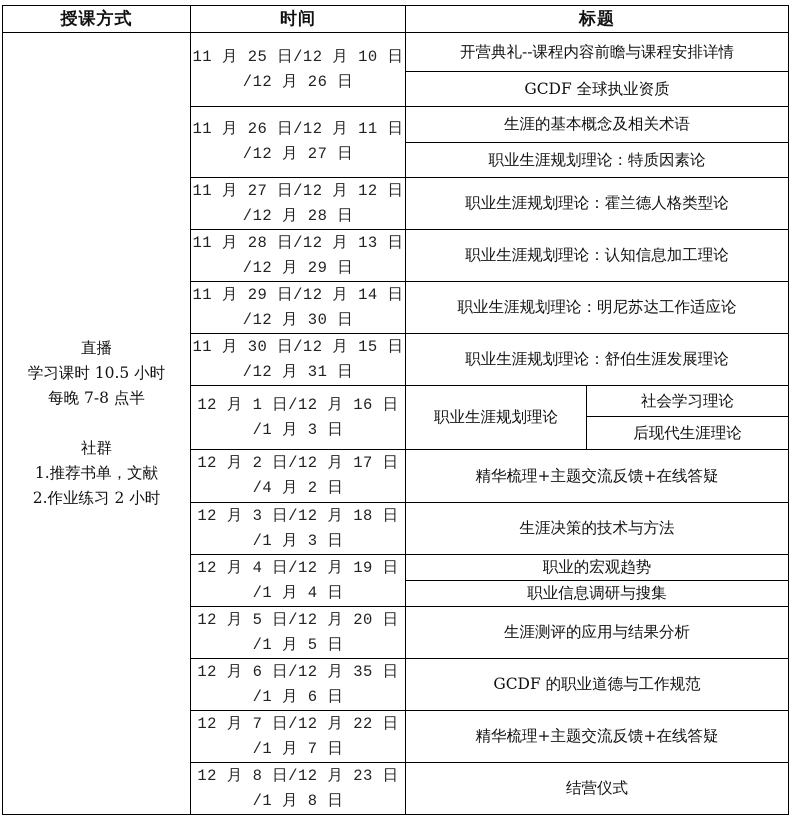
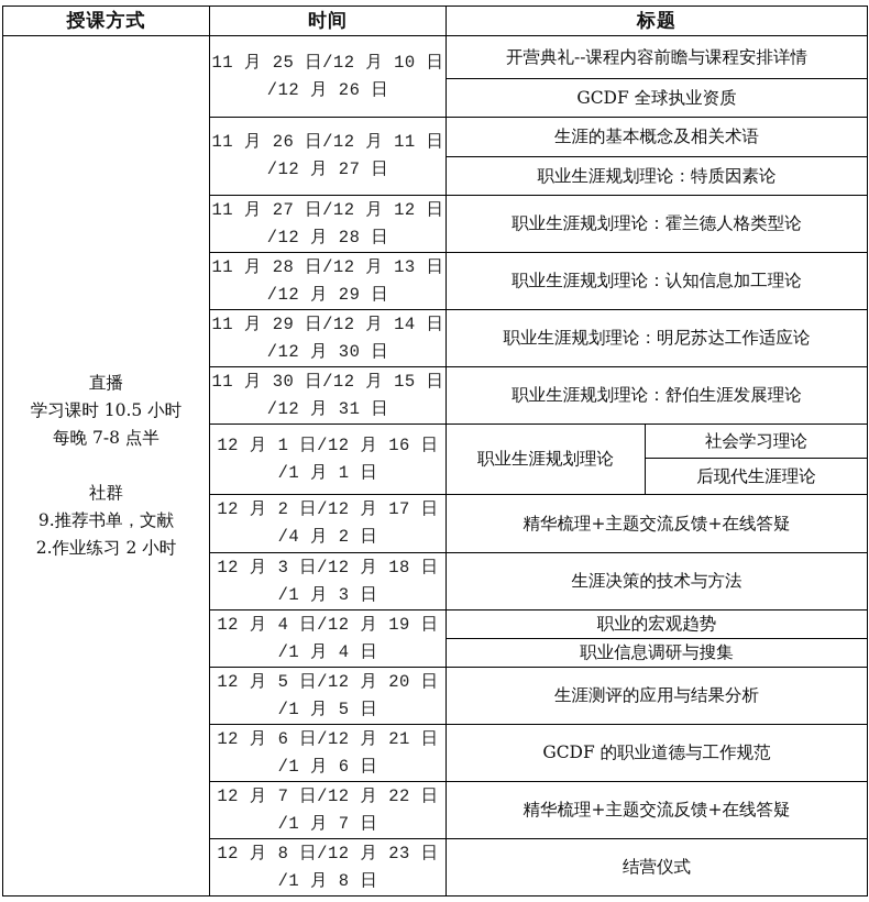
  授课方式	时间	标题
- 直播 学习课时 10.5 小时 每晚 7-8 点半 社群 1.推荐书单，文献 2.作业练习 2 小时	11 月 25 日/12 月 10 日 /12 月 26 日	开营典礼--课程内容前瞻与课程安排详情
+ 直播 学习课时 10.5 小时 每晚 7-8 点半 社群 9.推荐书单，文献 2.作业练习 2 小时	11 月 25 日/12 月 10 日 /12 月 26 日	开营典礼--课程内容前瞻与课程安排详情
  GCDF 全球执业资质
  11 月 26 日/12 月 11 日 /12 月 27 日	生涯的基本概念及相关术语
  职业生涯规划理论：特质因素论
  11 月 27 日/12 月 12 日 /12 月 28 日	职业生涯规划理论：霍兰德人格类型论
  11 月 28 日/12 月 13 日 /12 月 29 日	职业生涯规划理论：认知信息加工理论
  11 月 29 日/12 月 14 日 /12 月 30 日	职业生涯规划理论：明尼苏达工作适应论
  11 月 30 日/12 月 15 日 /12 月 31 日	职业生涯规划理论：舒伯生涯发展理论
- 12 月 1 日/12 月 16 日 /1 月 3 日	职业生涯规划理论	社会学习理论
+ 12 月 1 日/12 月 16 日 /1 月 1 日	职业生涯规划理论	社会学习理论
  后现代生涯理论
  12 月 2 日/12 月 17 日 /4 月 2 日	精华梳理+主题交流反馈+在线答疑
  12 月 3 日/12 月 18 日 /1 月 3 日	生涯决策的技术与方法
  12 月 4 日/12 月 19 日 /1 月 4 日	职业的宏观趋势
  职业信息调研与搜集
  12 月 5 日/12 月 20 日 /1 月 5 日	生涯测评的应用与结果分析
- 12 月 6 日/12 月 35 日 /1 月 6 日	GCDF 的职业道德与工作规范
+ 12 月 6 日/12 月 21 日 /1 月 6 日	GCDF 的职业道德与工作规范
  12 月 7 日/12 月 22 日 /1 月 7 日	精华梳理+主题交流反馈+在线答疑
  12 月 8 日/12 月 23 日 /1 月 8 日	结营仪式
